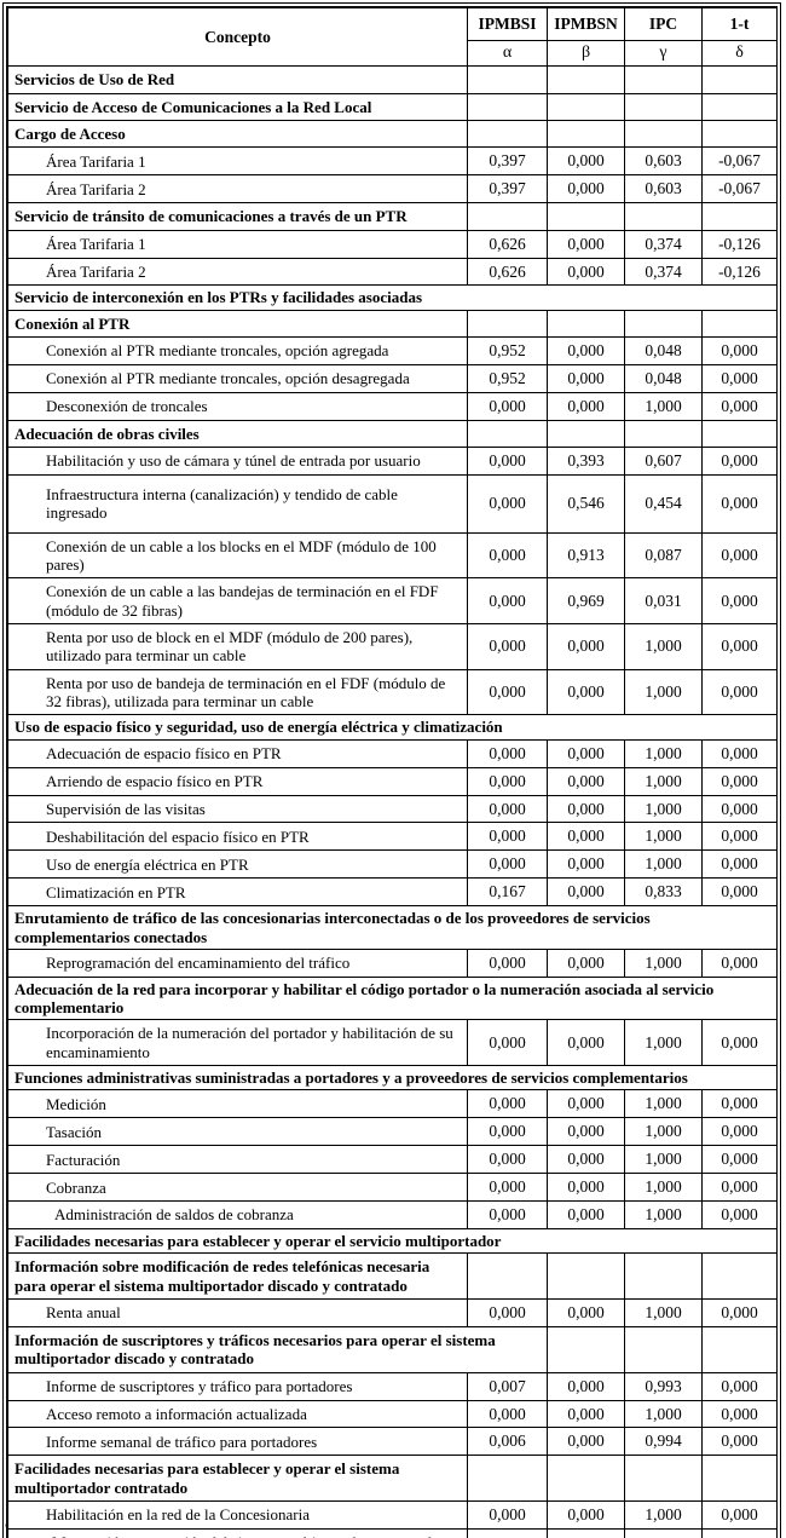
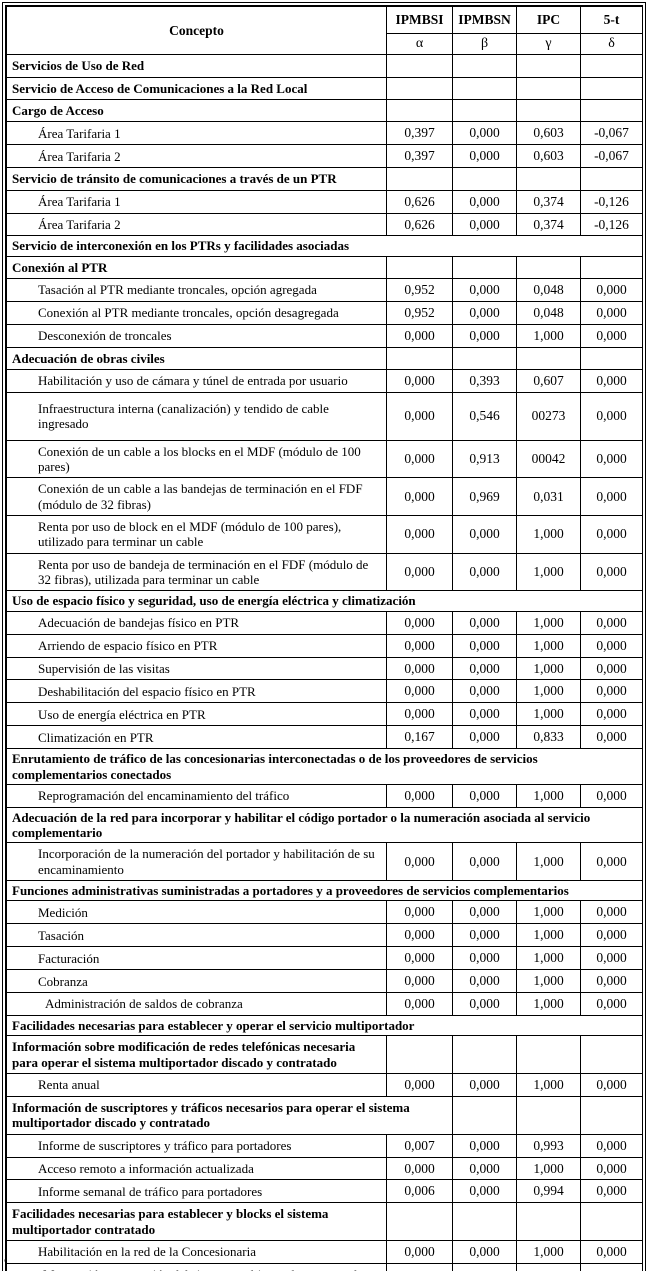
- Concepto	IPMBSI	IPMBSN	IPC	1-t
+ Concepto	IPMBSI	IPMBSN	IPC	5-t
  α	β	γ	δ
  Servicios de Uso de Red
  Servicio de Acceso de Comunicaciones a la Red Local
  Cargo de Acceso
  Área Tarifaria 1	0,397	0,000	0,603	-0,067
  Área Tarifaria 2	0,397	0,000	0,603	-0,067
  Servicio de tránsito de comunicaciones a través de un PTR
  Área Tarifaria 1	0,626	0,000	0,374	-0,126
  Área Tarifaria 2	0,626	0,000	0,374	-0,126
  Servicio de interconexión en los PTRs y facilidades asociadas
  Conexión al PTR
- Conexión al PTR mediante troncales, opción agregada	0,952	0,000	0,048	0,000
+ Tasación al PTR mediante troncales, opción agregada	0,952	0,000	0,048	0,000
  Conexión al PTR mediante troncales, opción desagregada	0,952	0,000	0,048	0,000
  Desconexión de troncales	0,000	0,000	1,000	0,000
  Adecuación de obras civiles
  Habilitación y uso de cámara y túnel de entrada por usuario	0,000	0,393	0,607	0,000
- Infraestructura interna (canalización) y tendido de cable ingresado	0,000	0,546	0,454	0,000
+ Infraestructura interna (canalización) y tendido de cable ingresado	0,000	0,546	00273	0,000
- Conexión de un cable a los blocks en el MDF (módulo de 100 pares)	0,000	0,913	0,087	0,000
+ Conexión de un cable a los blocks en el MDF (módulo de 100 pares)	0,000	0,913	00042	0,000
  Conexión de un cable a las bandejas de terminación en el FDF (módulo de 32 fibras)	0,000	0,969	0,031	0,000
- Renta por uso de block en el MDF (módulo de 200 pares), utilizado para terminar un cable	0,000	0,000	1,000	0,000
+ Renta por uso de block en el MDF (módulo de 100 pares), utilizado para terminar un cable	0,000	0,000	1,000	0,000
  Renta por uso de bandeja de terminación en el FDF (módulo de 32 fibras), utilizada para terminar un cable	0,000	0,000	1,000	0,000
  Uso de espacio físico y seguridad, uso de energía eléctrica y climatización
- Adecuación de espacio físico en PTR	0,000	0,000	1,000	0,000
+ Adecuación de bandejas físico en PTR	0,000	0,000	1,000	0,000
  Arriendo de espacio físico en PTR	0,000	0,000	1,000	0,000
  Supervisión de las visitas	0,000	0,000	1,000	0,000
  Deshabilitación del espacio físico en PTR	0,000	0,000	1,000	0,000
  Uso de energía eléctrica en PTR	0,000	0,000	1,000	0,000
  Climatización en PTR	0,167	0,000	0,833	0,000
  Enrutamiento de tráfico de las concesionarias interconectadas o de los proveedores de servicios complementarios conectados
  Reprogramación del encaminamiento del tráfico	0,000	0,000	1,000	0,000
  Adecuación de la red para incorporar y habilitar el código portador o la numeración asociada al servicio complementario
  Incorporación de la numeración del portador y habilitación de su encaminamiento	0,000	0,000	1,000	0,000
  Funciones administrativas suministradas a portadores y a proveedores de servicios complementarios
  Medición	0,000	0,000	1,000	0,000
  Tasación	0,000	0,000	1,000	0,000
  Facturación	0,000	0,000	1,000	0,000
  Cobranza	0,000	0,000	1,000	0,000
  Administración de saldos de cobranza	0,000	0,000	1,000	0,000
  Facilidades necesarias para establecer y operar el servicio multiportador
  Información sobre modificación de redes telefónicas necesaria para operar el sistema multiportador discado y contratado
  Renta anual	0,000	0,000	1,000	0,000
  Información de suscriptores y tráficos necesarios para operar el sistema multiportador discado y contratado
  Informe de suscriptores y tráfico para portadores	0,007	0,000	0,993	0,000
  Acceso remoto a información actualizada	0,000	0,000	1,000	0,000
  Informe semanal de tráfico para portadores	0,006	0,000	0,994	0,000
- Facilidades necesarias para establecer y operar el sistema multiportador contratado
+ Facilidades necesarias para establecer y blocks el sistema multiportador contratado
  Habilitación en la red de la Concesionaria	0,000	0,000	1,000	0,000
  '
